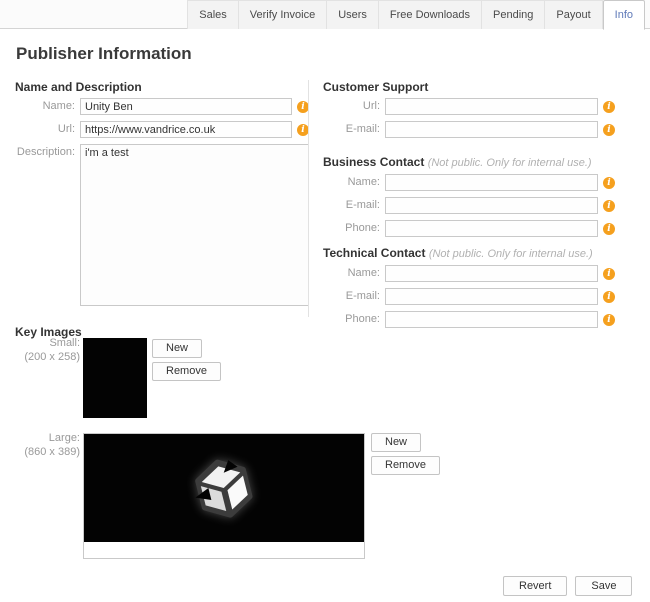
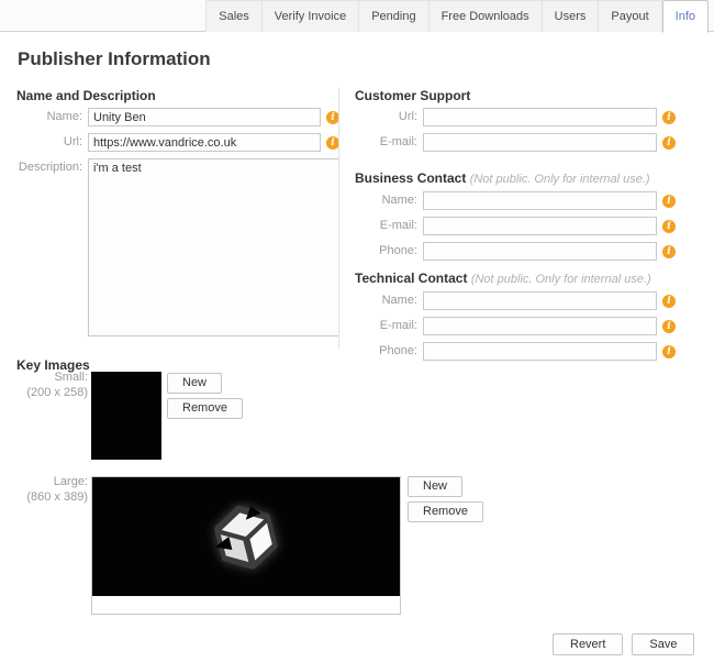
  Sales
  Verify Invoice
- Users
+ Pending
  Free Downloads
- Pending
+ Users
  Payout
  Info
  Publisher Information
  Name and Description
  Name:
  Unity Ben
  i
  Url:
  https://www.vandrice.co.uk
  i
  Description:
  i'm a test
  Customer Support
  Url:
  i
  E-mail:
  i
  Business Contact (Not public. Only for internal use.)
  Name:
  i
  E-mail:
  i
  Phone:
  i
  Technical Contact (Not public. Only for internal use.)
  Name:
  i
  E-mail:
  i
  Phone:
  i
  Key Images
  Small:
  (200 x 258)
  New
  Remove
  Large:
  (860 x 389)
  New
  Remove
  Revert
  Save
